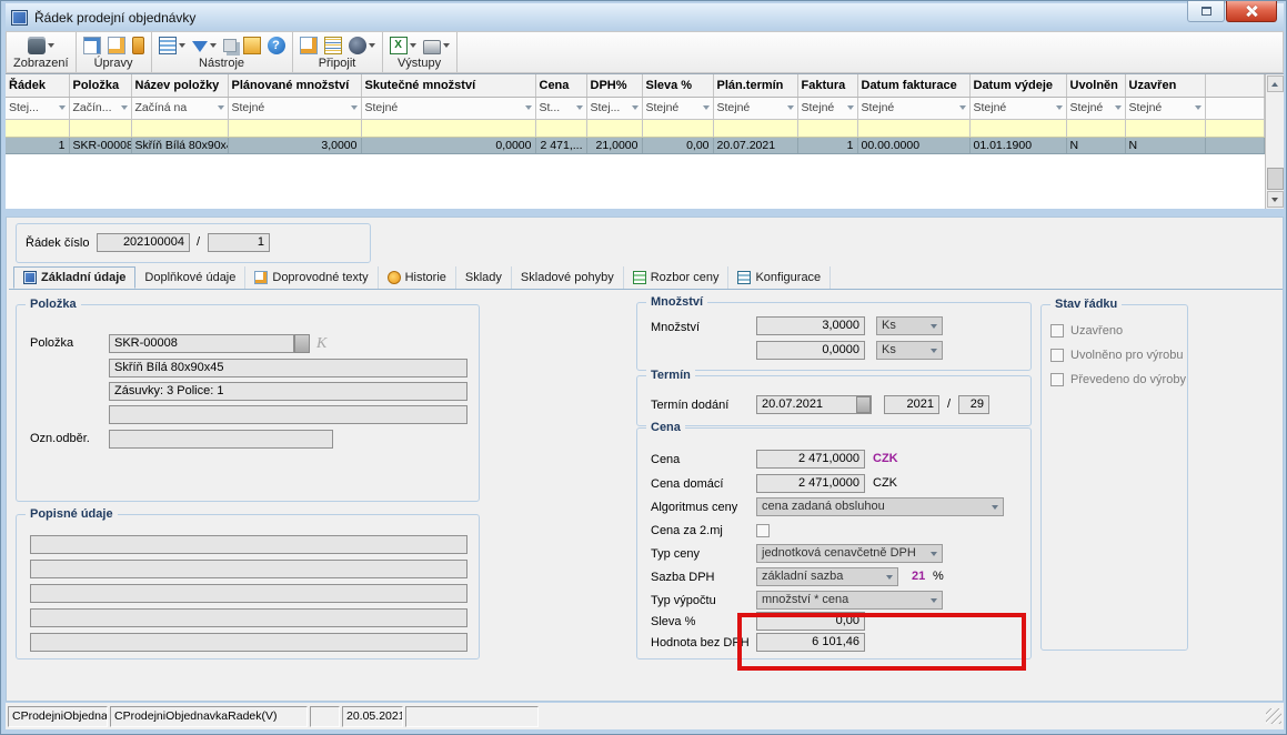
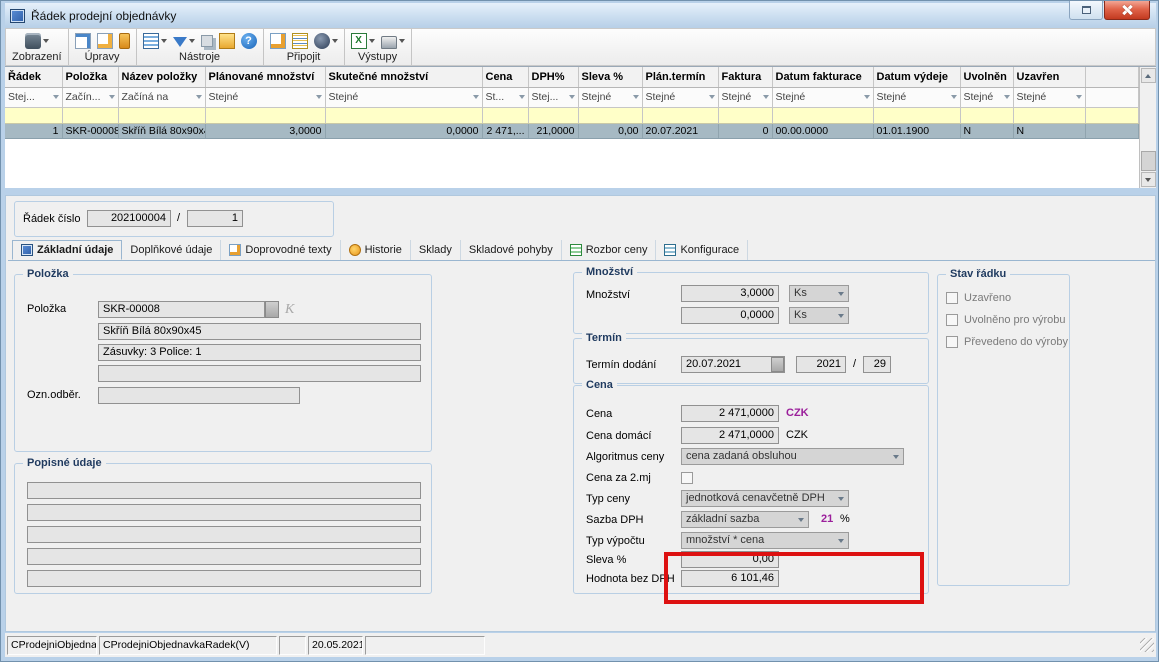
  Řádek prodejní objednávky
  Zobrazení
  Úpravy
  ?
  Nástroje
  Připojit
  X
  Výstupy
  Řádek	Položka	Název položky	Plánované množství	Skutečné množství	Cena	DPH%	Sleva %	Plán.termín	Faktura	Datum fakturace	Datum výdeje	Uvolněn	Uzavřen
  Stej...	Začín...	Začíná na	Stejné	Stejné	St...	Stej...	Stejné	Stejné	Stejné	Stejné	Stejné	Stejné	Stejné
- 1	SKR-00008	Skříň Bílá 80x90x	3,0000	0,0000	2 471,...	21,0000	0,00	20.07.2021	1	00.00.0000	01.01.1900	N	N
+ 1	SKR-00008	Skříň Bílá 80x90x	3,0000	0,0000	2 471,...	21,0000	0,00	20.07.2021	0	00.00.0000	01.01.1900	N	N
  Řádek číslo
  202100004
  /
  1
  Základní údaje
  Doplňkové údaje
  Doprovodné texty
  Historie
  Sklady
  Skladové pohyby
  Rozbor ceny
  Konfigurace
  Položka
  Položka
  SKR-00008
  K
  Skříň Bílá 80x90x45
  Zásuvky: 3 Police: 1
  Ozn.odběr.
  Popisné údaje
  Množství
  Množství
  3,0000
  Ks
  0,0000
  Ks
  Termín
  Termín dodání
  20.07.2021
  2021
  /
  29
  Cena
  Cena
  2 471,0000
  CZK
  Cena domácí
  2 471,0000
  CZK
  Algoritmus ceny
  cena zadaná obsluhou
  Cena za 2.mj
  Typ ceny
  jednotková cenavčetně DPH
  Sazba DPH
  základní sazba
  21
  %
  Typ výpočtu
  množství * cena
  Sleva %
  0,00
  Hodnota bez DPH
  6 101,46
  Stav řádku
  Uzavřeno
  Uvolněno pro výrobu
  Převedeno do výroby
  CProdejniObjedna
  CProdejniObjednavkaRadek(V)
  20.05.2021
